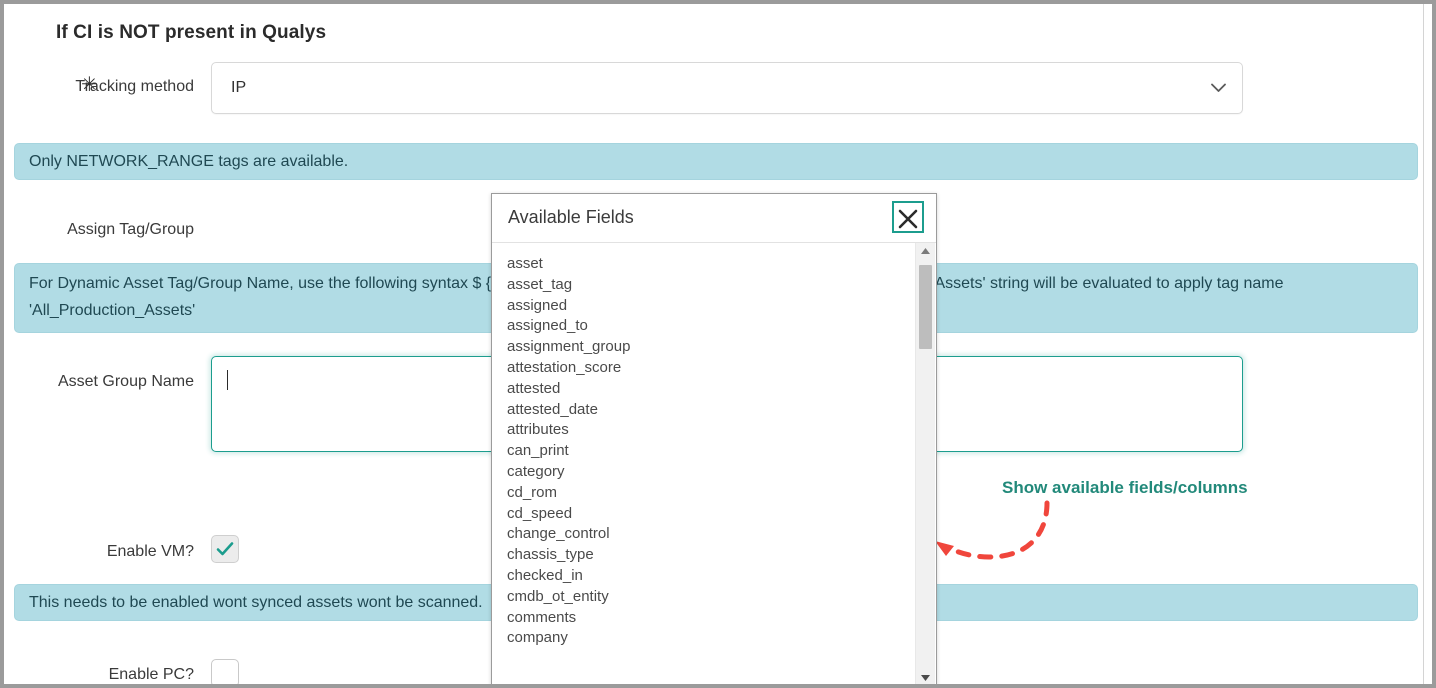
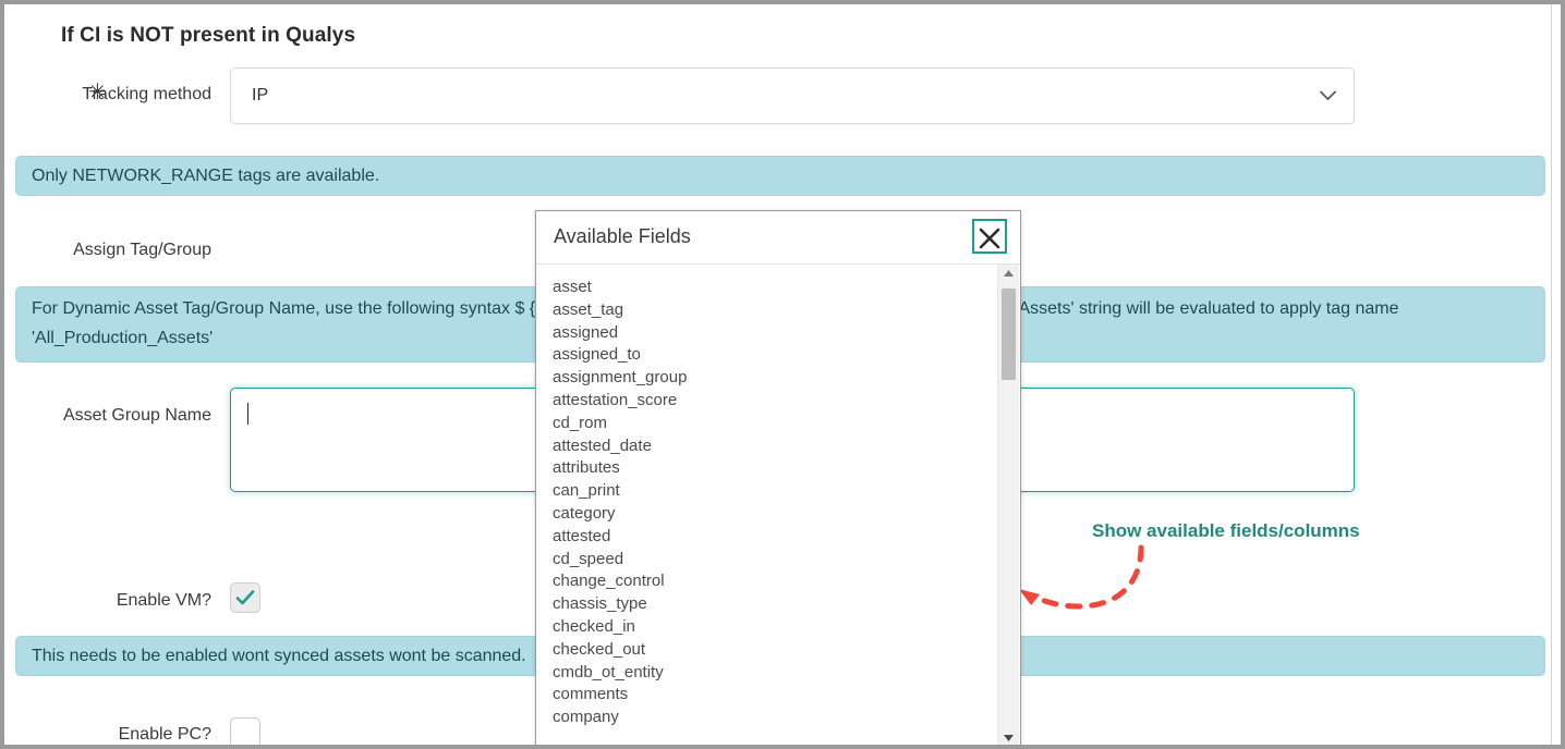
  If CI is NOT present in Qualys
  ✳
  Tracking method
  IP
  Only NETWORK_RANGE tags are available.
  Assign Tag/Group
  Asset Group Name
  Enable VM?
  This needs to be enabled wont synced assets wont be scanned.
  Enable PC?
  Show available fields/columns
  Available Fields
  asset
  asset_tag
  assigned
  assigned_to
  assignment_group
  attestation_score
- attested
+ cd_rom
  attested_date
  attributes
  can_print
  category
- cd_rom
+ attested
  cd_speed
  change_control
  chassis_type
  checked_in
+ checked_out
  cmdb_ot_entity
  comments
  company
